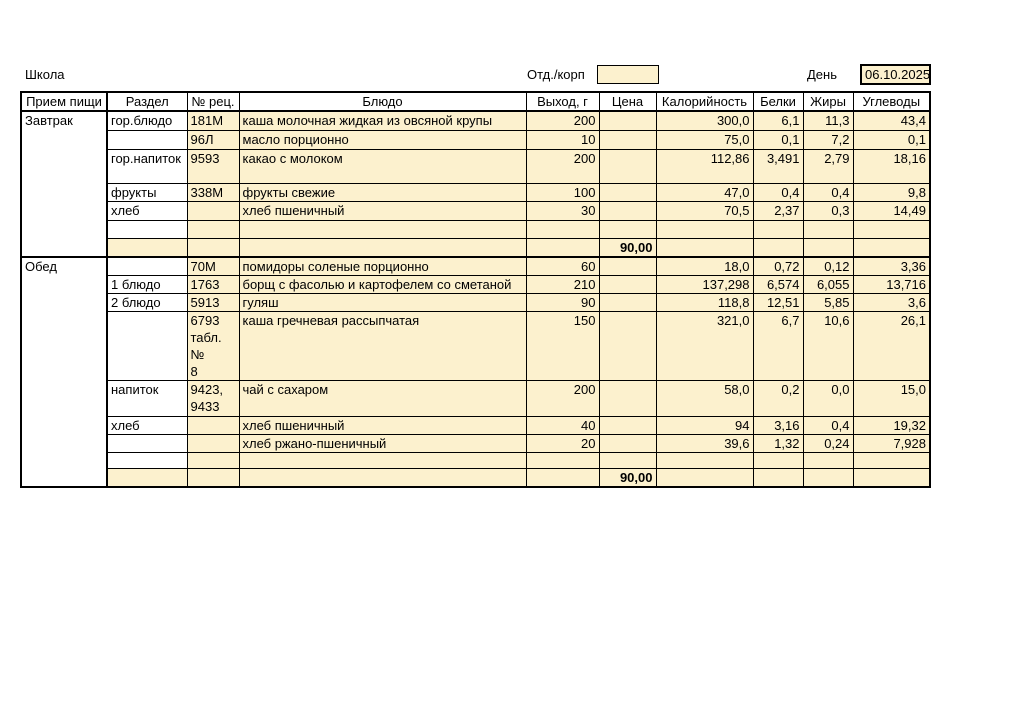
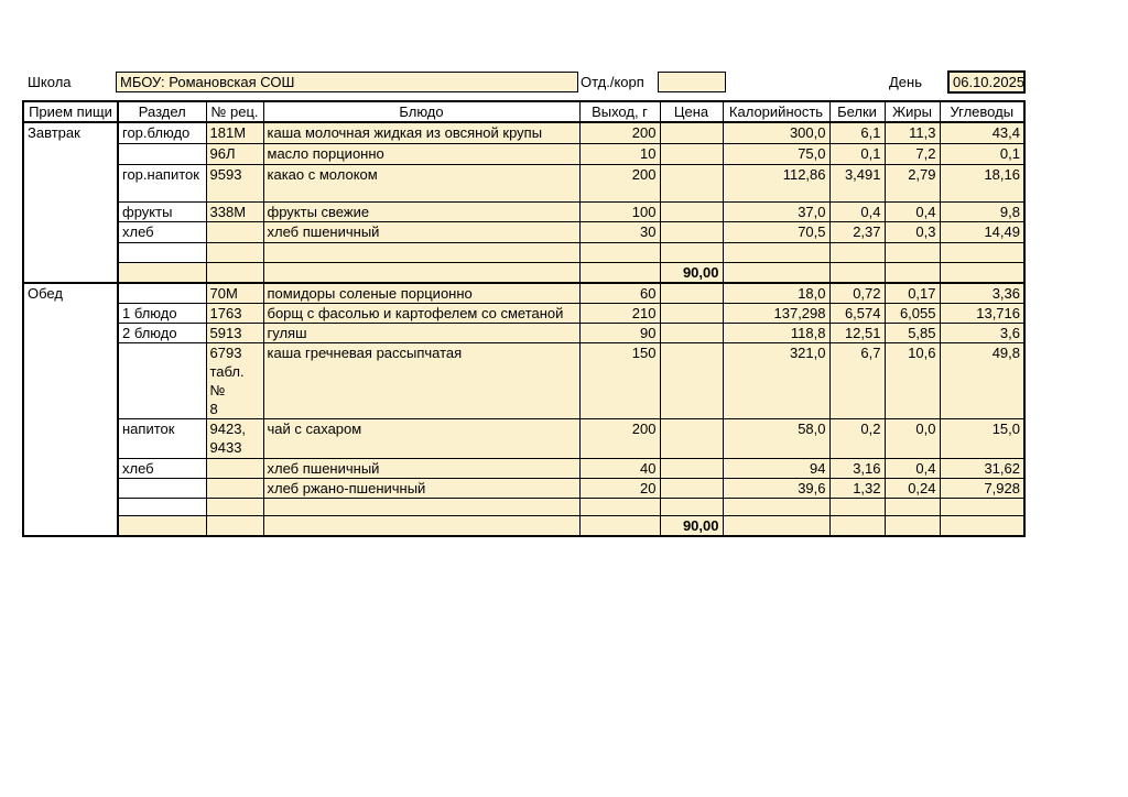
  Школа
+ МБОУ: Романовская СОШ
  Отд./корп
  День
  06.10.2025
  Прием пищи	Раздел	№ рец.	Блюдо	Выход, г	Цена	Калорийность	Белки	Жиры	Углеводы
  Завтрак	гор.блюдо	181М	каша молочная жидкая из овсяной крупы	200		300,0	6,1	11,3	43,4
  	96Л	масло порционно	10		75,0	0,1	7,2	0,1
  гор.напиток	9593	какао с молоком	200		112,86	3,491	2,79	18,16
- фрукты	338М	фрукты свежие	100		47,0	0,4	0,4	9,8
+ фрукты	338М	фрукты свежие	100		37,0	0,4	0,4	9,8
  хлеб		хлеб пшеничный	30		70,5	2,37	0,3	14,49
  				90,00
- Обед		70М	помидоры соленые порционно	60		18,0	0,72	0,12	3,36
+ Обед		70М	помидоры соленые порционно	60		18,0	0,72	0,17	3,36
  1 блюдо	1763	борщ с фасолью и картофелем со сметаной	210		137,298	6,574	6,055	13,716
  2 блюдо	5913	гуляш	90		118,8	12,51	5,85	3,6
- 	6793 табл.№ 8	каша гречневая рассыпчатая	150		321,0	6,7	10,6	26,1
+ 	6793 табл.№ 8	каша гречневая рассыпчатая	150		321,0	6,7	10,6	49,8
  напиток	9423, 9433	чай с сахаром	200		58,0	0,2	0,0	15,0
- хлеб		хлеб пшеничный	40		94	3,16	0,4	19,32
+ хлеб		хлеб пшеничный	40		94	3,16	0,4	31,62
  		хлеб ржано-пшеничный	20		39,6	1,32	0,24	7,928
  				90,00
